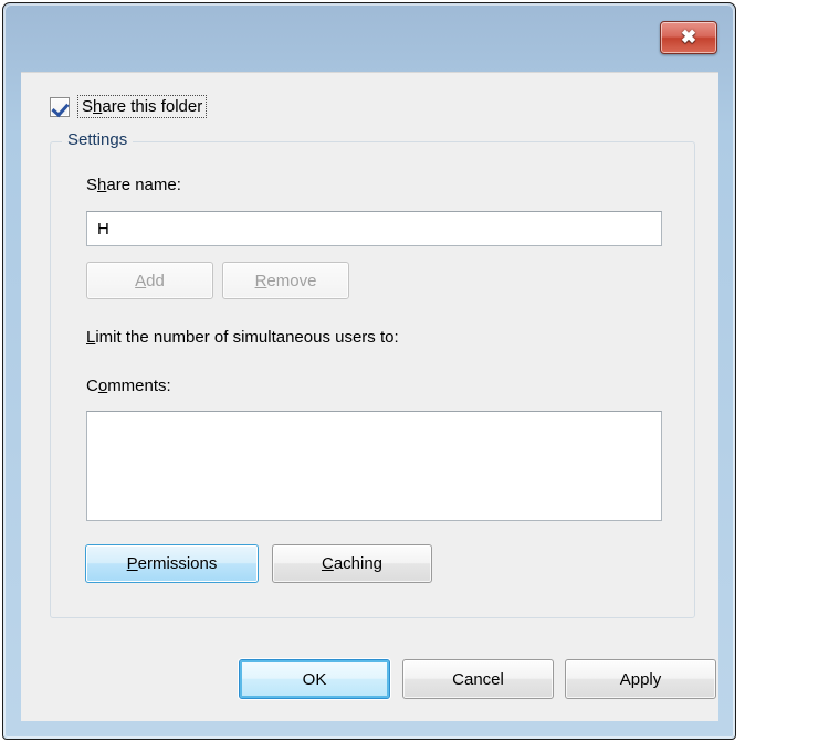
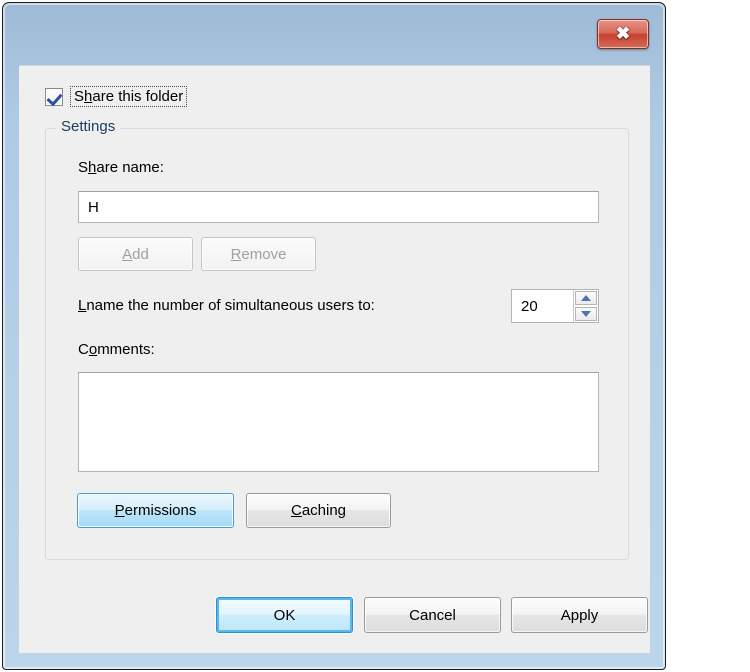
  ✖
  Share this folder
  Settings
  Share name:
  H
  A
  dd
  R
  emove
- Limit the number of simultaneous users to:
+ Lname the number of simultaneous users to:
+ 20
  Comments:
  P
  ermissions
  C
  aching
  OK
  Cancel
  Apply
